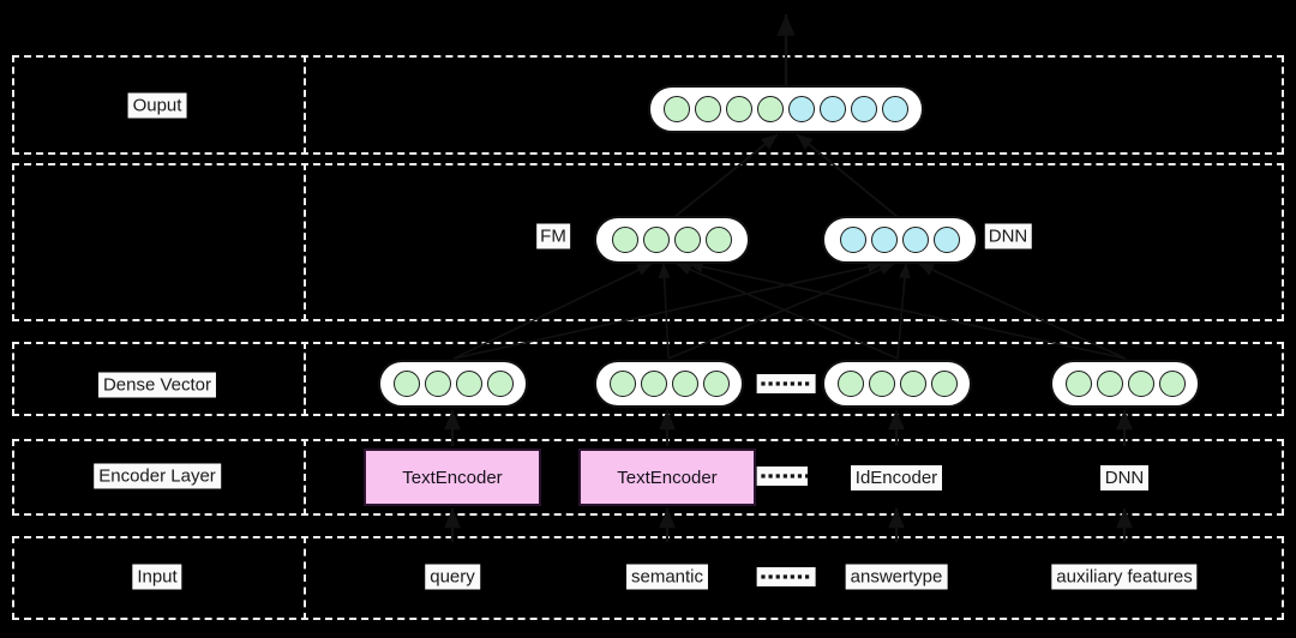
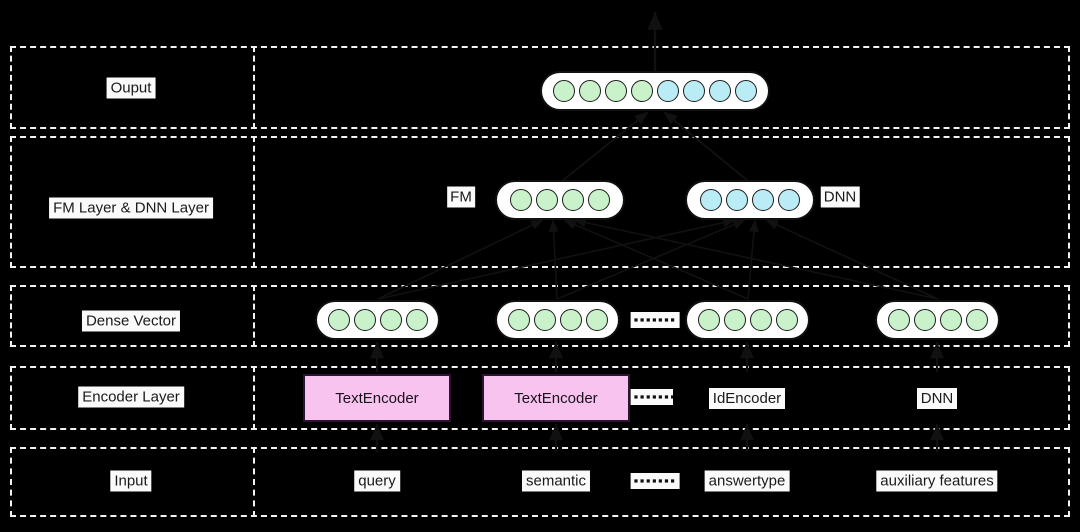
  Ouput
+ FM Layer & DNN Layer
  Dense Vector
  Encoder Layer
  Input
  FM
  DNN
  ▪▪▪▪▪▪▪
  TextEncoder
  TextEncoder
  ▪▪▪▪▪▪
  IdEncoder
  DNN
  query
  semantic
  ▪▪▪▪▪▪▪
  answertype
  auxiliary features
